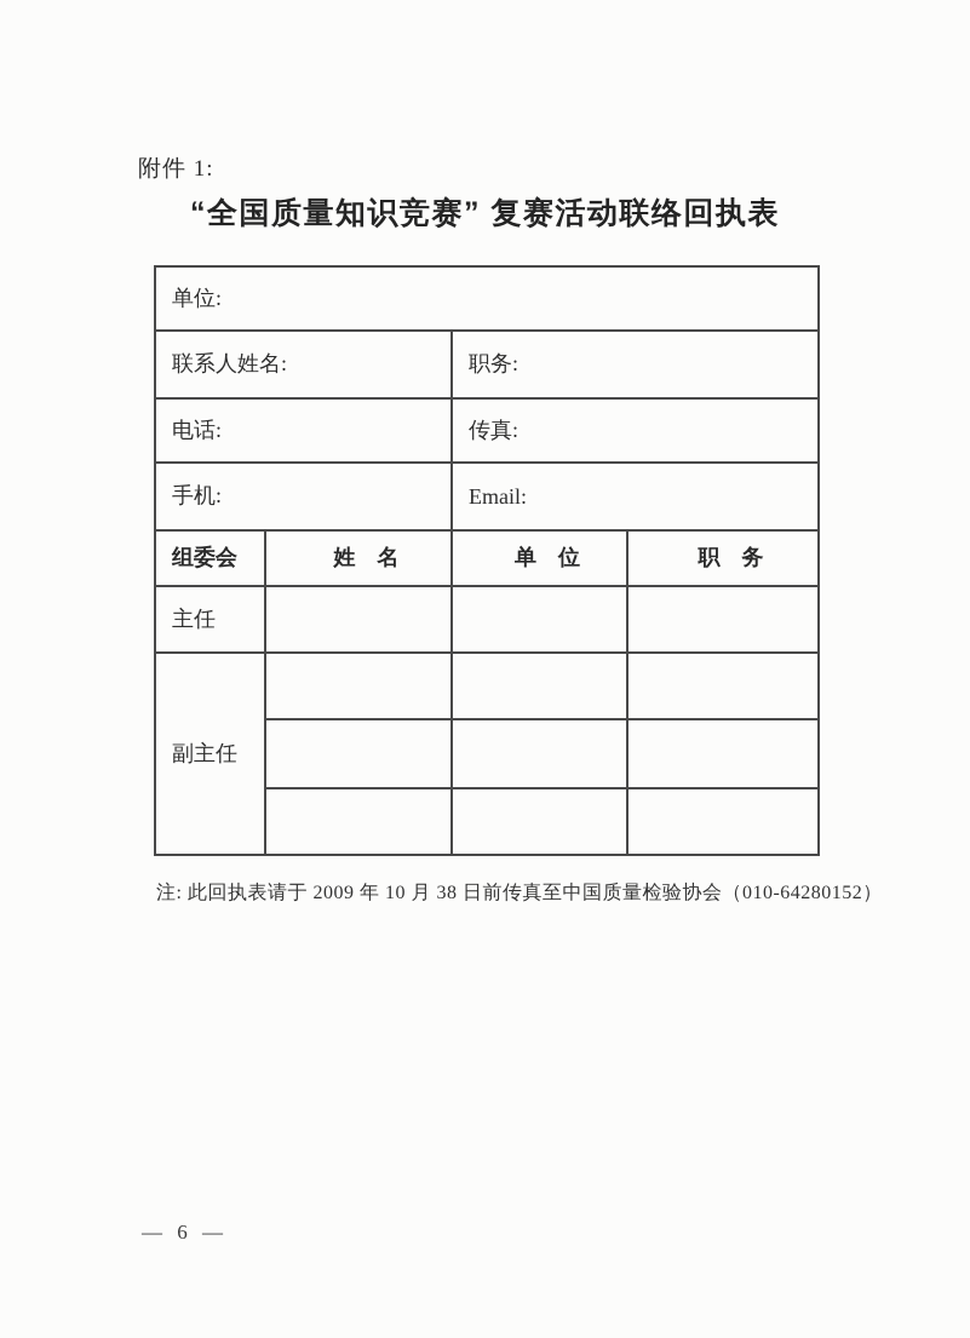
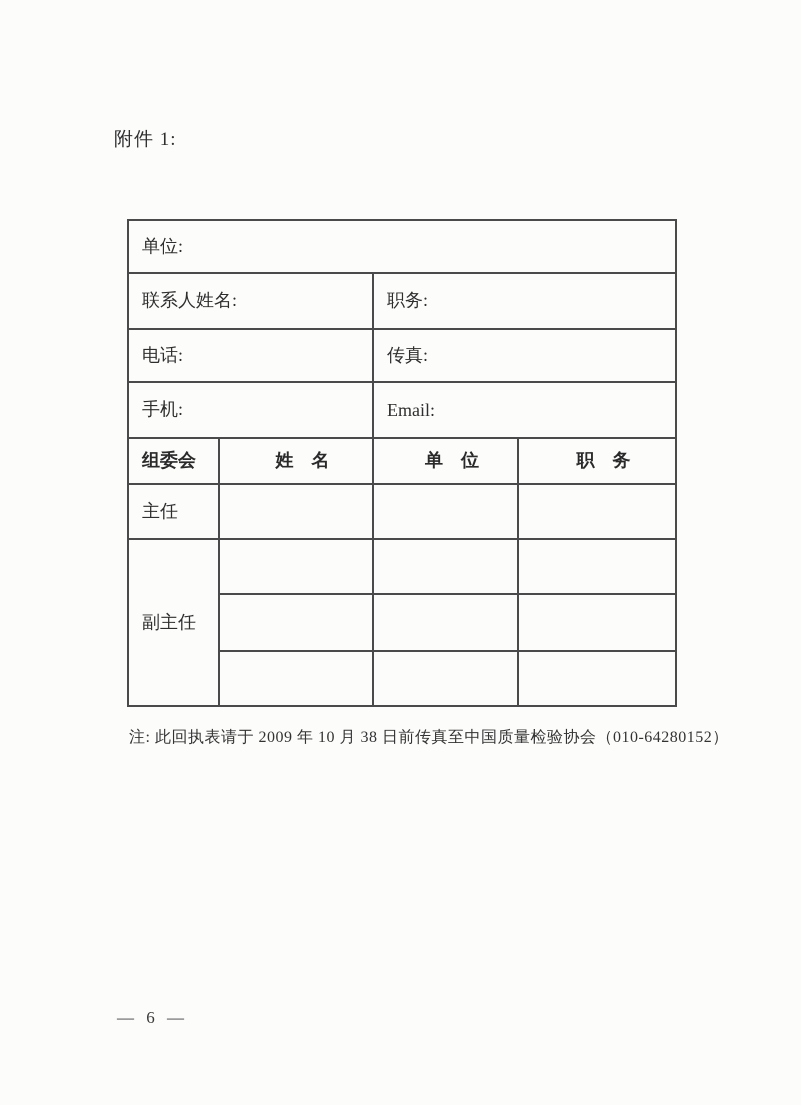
  附件 1:
- “全国质量知识竞赛” 复赛活动联络回执表
  单位:
  联系人姓名:	职务:
  电话:	传真:
  手机:	Email:
  组委会	姓 名	单 位	职 务
  主任
  副主任
  注: 此回执表请于 2009 年 10 月 38 日前传真至中国质量检验协会（010-64280152）
  — 6 —
